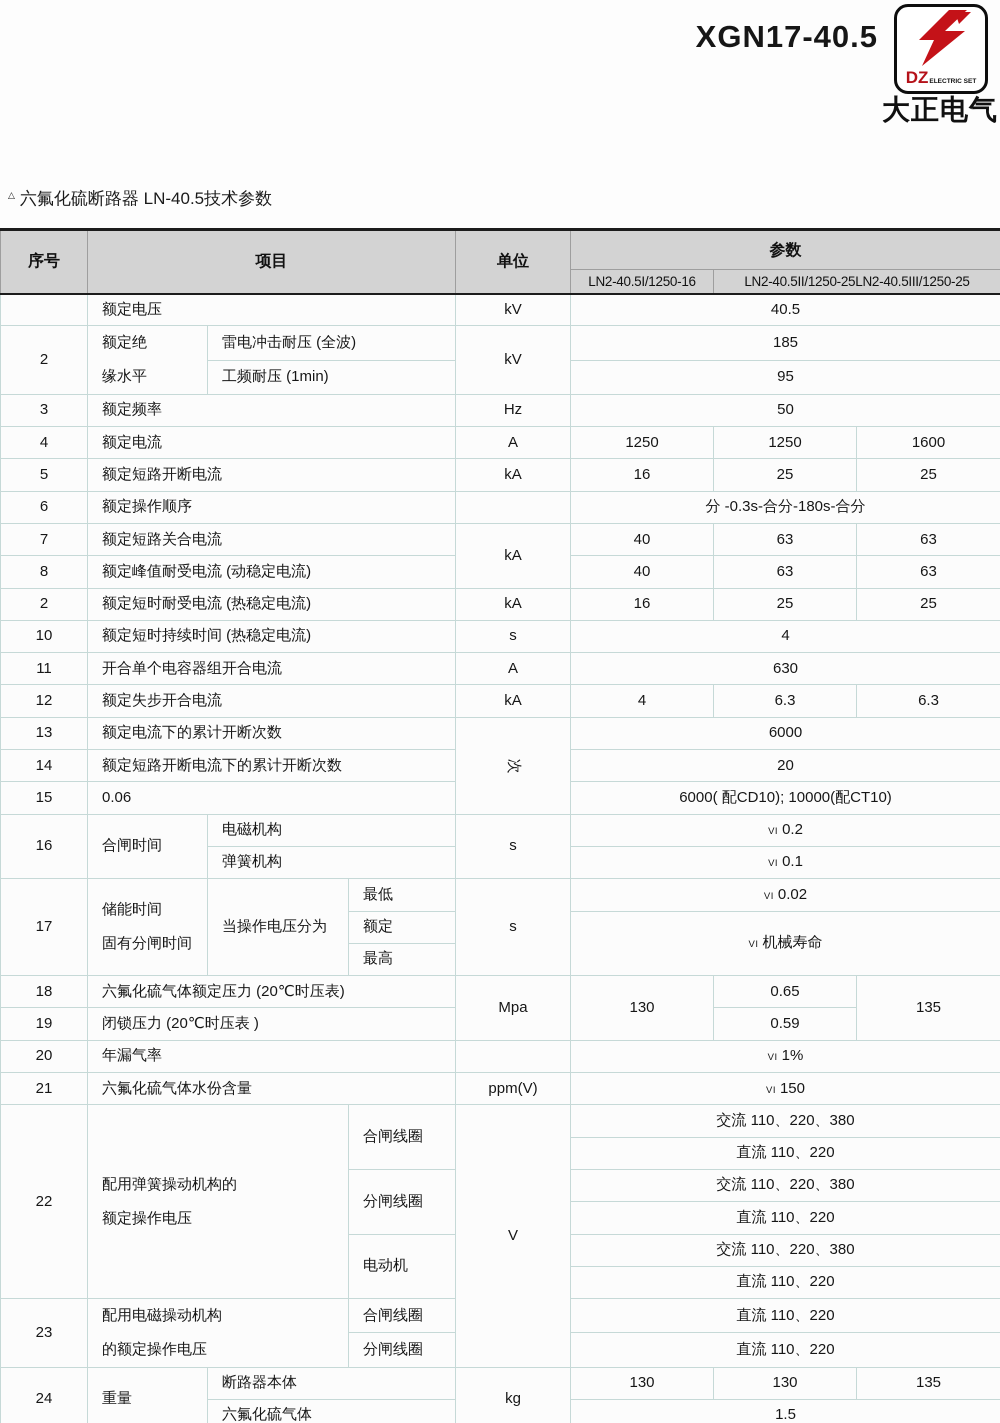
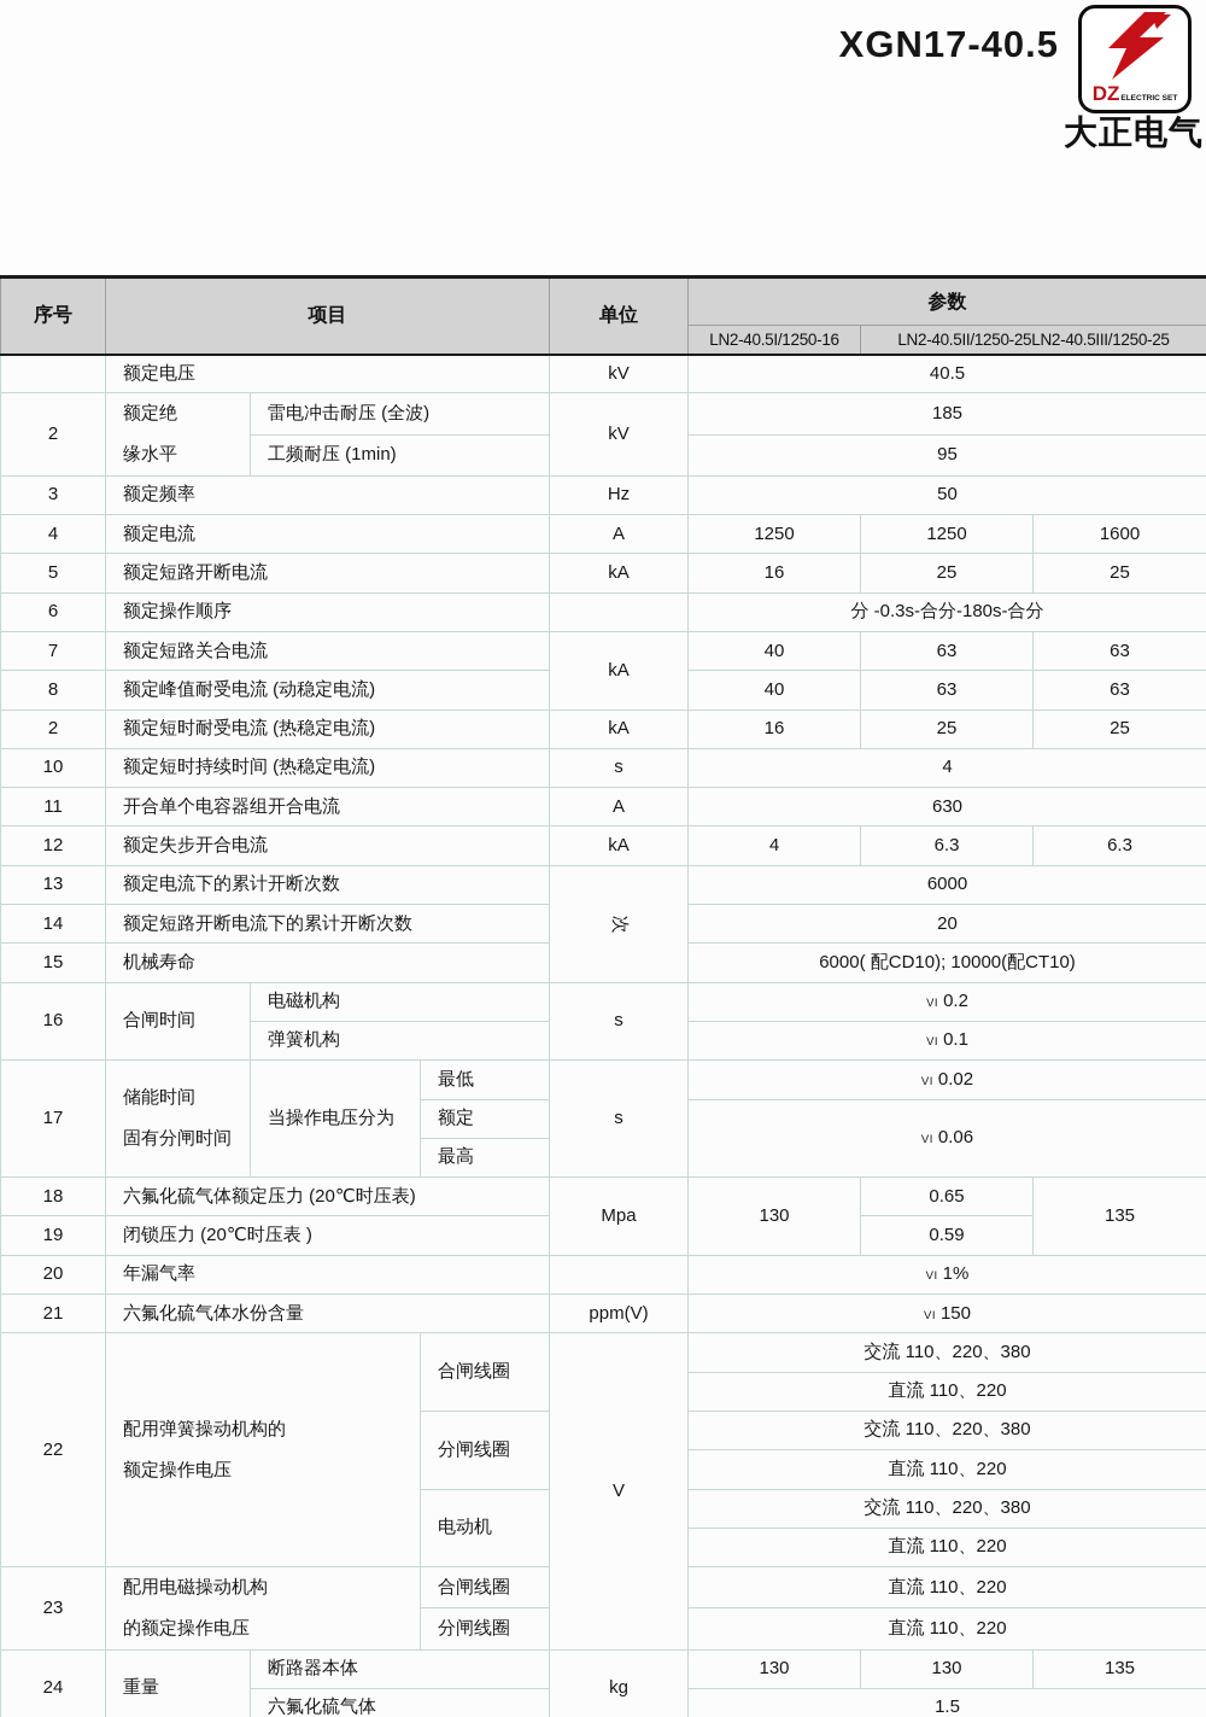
  XGN17-40.5
  大正电气
- △ 六氟化硫断路器 LN-40.5技术参数
  序号	项目	单位	参数
  LN2-40.5I/1250-16	LN2-40.5II/1250-25LN2-40.5III/1250-25
  	额定电压	kV	40.5
  2	额定绝 缘水平	雷电冲击耐压 (全波)	kV	185
  工频耐压 (1min)	95
  3	额定频率	Hz	50
  4	额定电流	A	1250	1250	1600
  5	额定短路开断电流	kA	16	25	25
  6	额定操作顺序		分 -0.3s-合分-180s-合分
  7	额定短路关合电流	kA	40	63	63
  8	额定峰值耐受电流 (动稳定电流)	40	63	63
  2	额定短时耐受电流 (热稳定电流)	kA	16	25	25
  10	额定短时持续时间 (热稳定电流)	s	4
  11	开合单个电容器组开合电流	A	630
  12	额定失步开合电流	kA	4	6.3	6.3
  14	额定短路开断电流下的累计开断次数	20
- 15	0.06	6000( 配CD10); 10000(配CT10)
+ 15	机械寿命	6000( 配CD10); 10000(配CT10)
  16	合闸时间	电磁机构	s	VI 0.2
  弹簧机构	VI 0.1
  17	储能时间 固有分闸时间	当操作电压分为	最低	s	VI 0.02
- 额定	VI 机械寿命
+ 额定	VI 0.06
  最高
  18	六氟化硫气体额定压力 (20℃时压表)	Mpa	130	0.65	135
  19	闭锁压力 (20℃时压表 )	0.59
  20	年漏气率		VI 1%
  21	六氟化硫气体水份含量	ppm(V)	VI 150
  22	配用弹簧操动机构的 额定操作电压	合闸线圈	V	交流 110、220、380
  直流 110、220
  分闸线圈	交流 110、220、380
  直流 110、220
  电动机	交流 110、220、380
  直流 110、220
  23	配用电磁操动机构 的额定操作电压	合闸线圈	直流 110、220
  分闸线圈	直流 110、220
  24	重量	断路器本体	kg	130	130	135
  六氟化硫气体	1.5
